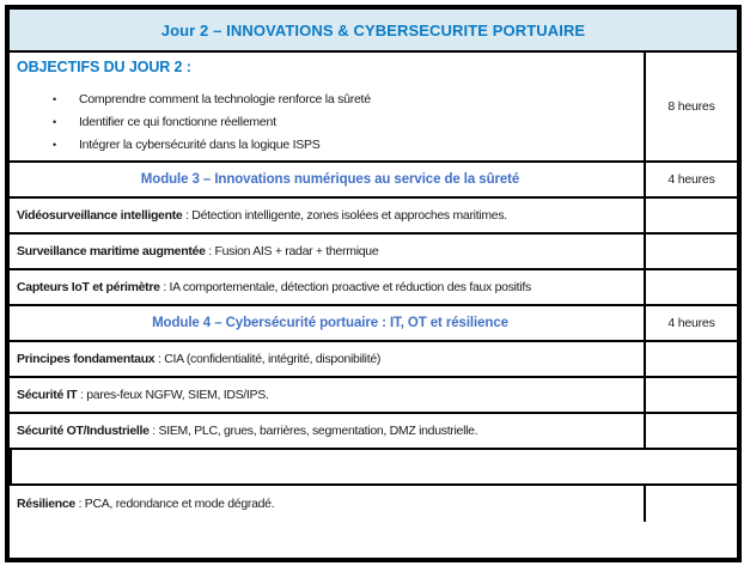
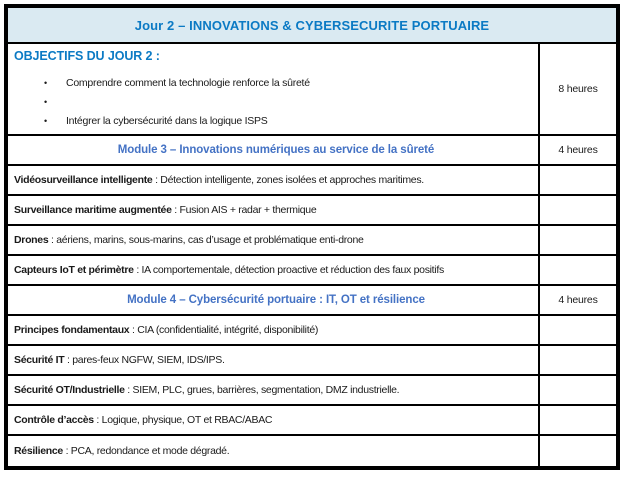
  Jour 2 – INNOVATIONS & CYBERSECURITE PORTUAIRE
  OBJECTIFS DU JOUR 2 :
  •
  Comprendre comment la technologie renforce la sûreté
  •
- Identifier ce qui fonctionne réellement
  •
  Intégrer la cybersécurité dans la logique ISPS
  8 heures
  Module 3 – Innovations numériques au service de la sûreté
  4 heures
  Vidéosurveillance intelligente : Détection intelligente, zones isolées et approches maritimes.
  Surveillance maritime augmentée : Fusion AIS + radar + thermique
+ Drones : aériens, marins, sous-marins, cas d’usage et problématique enti-drone
  Capteurs IoT et périmètre : IA comportementale, détection proactive et réduction des faux positifs
  Module 4 – Cybersécurité portuaire : IT, OT et résilience
  4 heures
  Principes fondamentaux : CIA (confidentialité, intégrité, disponibilité)
  Sécurité IT : pares-feux NGFW, SIEM, IDS/IPS.
  Sécurité OT/Industrielle : SIEM, PLC, grues, barrières, segmentation, DMZ industrielle.
+ Contrôle d’accès : Logique, physique, OT et RBAC/ABAC
  Résilience : PCA, redondance et mode dégradé.
